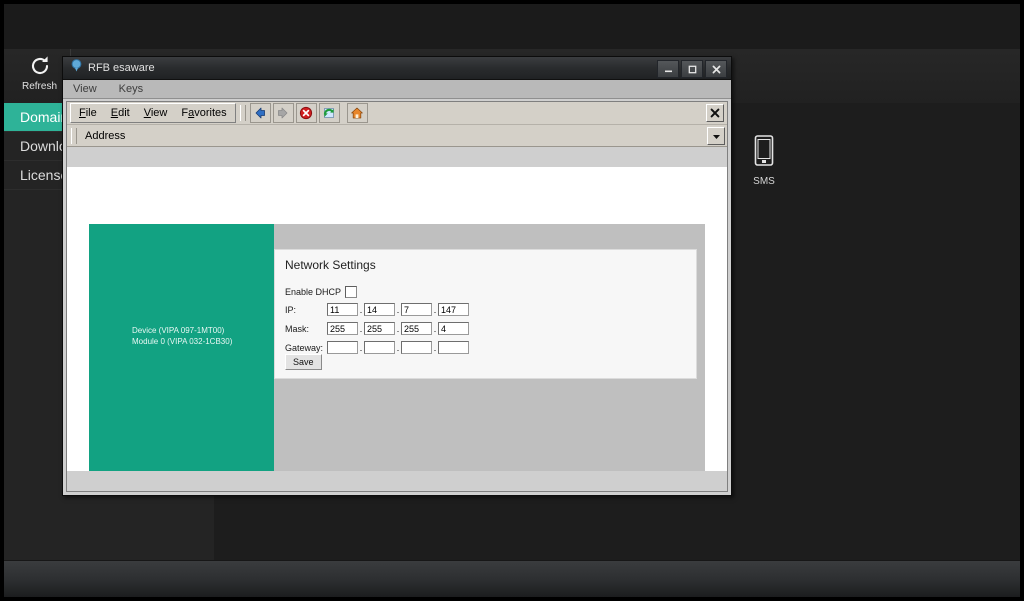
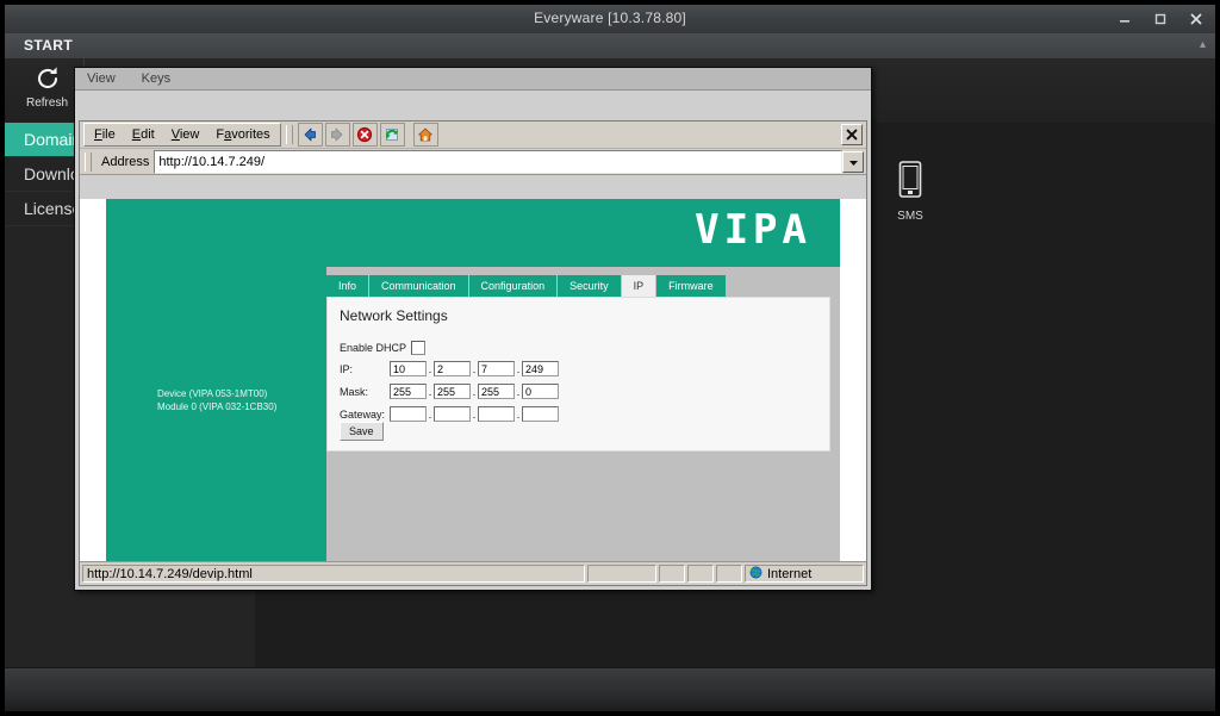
+ Everyware [10.3.78.80]
+ START
+ ▴
  Refresh
  Domai
  Licens
  SMS
- RFB esaware
  View
  Keys
  File
  Edit
  View
  Favorites
  Address
+ http://10.14.7.249/
+ VIPA
- Device (VIPA 097-1MT00)
+ Device (VIPA 053-1MT00)
  Module 0 (VIPA 032-1CB30)
+ Info
+ Communication
+ Configuration
+ Security
+ IP
+ Firmware
  Network Settings
  Enable DHCP
  IP:
- 11
+ 10
  .
- 14
+ 2
  .
  7
  .
- 147
+ 249
  Mask:
  255
  .
  255
  .
  255
  .
- 4
+ 0
  Gateway:
  .
  .
  .
  Save
+ http://10.14.7.249/devip.html
+ Internet
